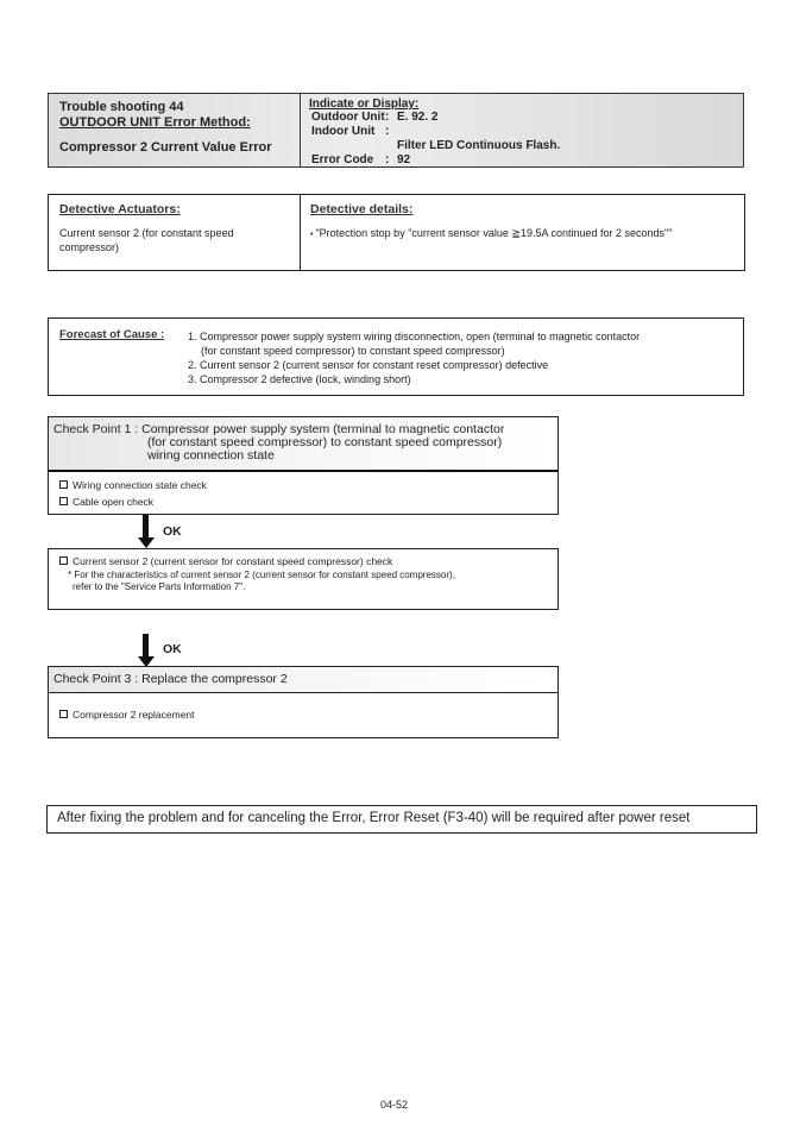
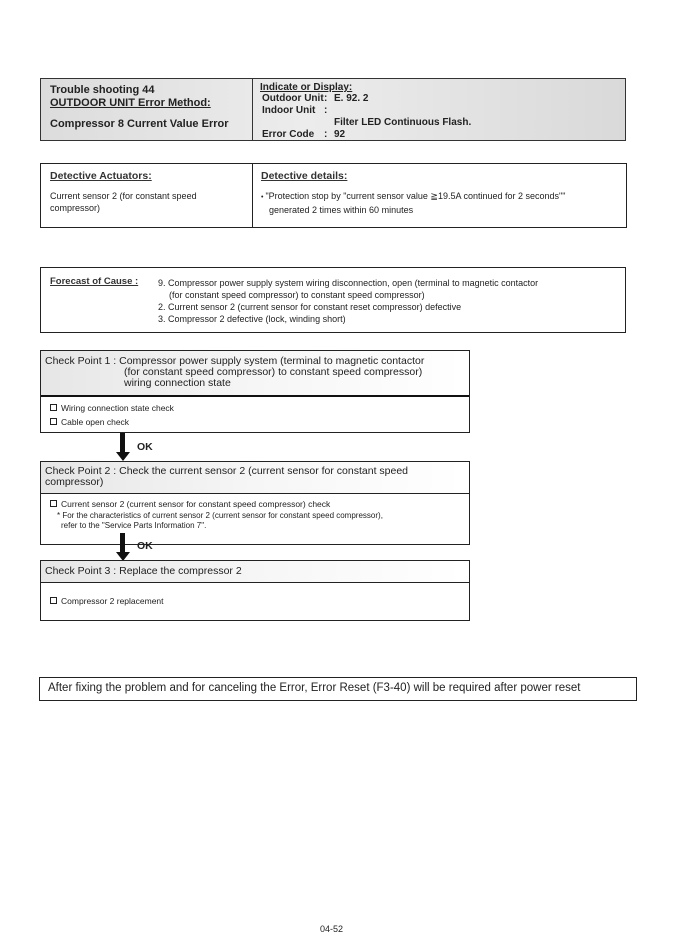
  Trouble shooting 44
  OUTDOOR UNIT Error Method:
- Compressor 2 Current Value Error
+ Compressor 8 Current Value Error
  Indicate or Display:
  Outdoor Unit
  :
  E. 92. 2
  Indoor Unit
  :
  Filter LED Continuous Flash.
  Error Code
  :
  92
  Detective Actuators:
  Current sensor 2 (for constant speed
  compressor)
  Detective details:
  "Protection stop by "current sensor value ≧19.5A continued for 2 seconds""
+ generated 2 times within 60 minutes
  Forecast of Cause :
- 1. Compressor power supply system wiring disconnection, open (terminal to magnetic contactor
+ 9. Compressor power supply system wiring disconnection, open (terminal to magnetic contactor
  (for constant speed compressor) to constant speed compressor)
  2. Current sensor 2 (current sensor for constant reset compressor) defective
  3. Compressor 2 defective (lock, winding short)
  Check Point 1 : Compressor power supply system (terminal to magnetic contactor
  (for constant speed compressor) to constant speed compressor)
  wiring connection state
  Wiring connection state check
  Cable open check
  OK
+ Check Point 2 : Check the current sensor 2 (current sensor for constant speed compressor)
  Current sensor 2 (current sensor for constant speed compressor) check
  * For the characteristics of current sensor 2 (current sensor for constant speed compressor),
  refer to the "Service Parts Information 7".
  OK
  Check Point 3 : Replace the compressor 2
  Compressor 2 replacement
  After fixing the problem and for canceling the Error, Error Reset (F3-40) will be required after power reset
  04-52
